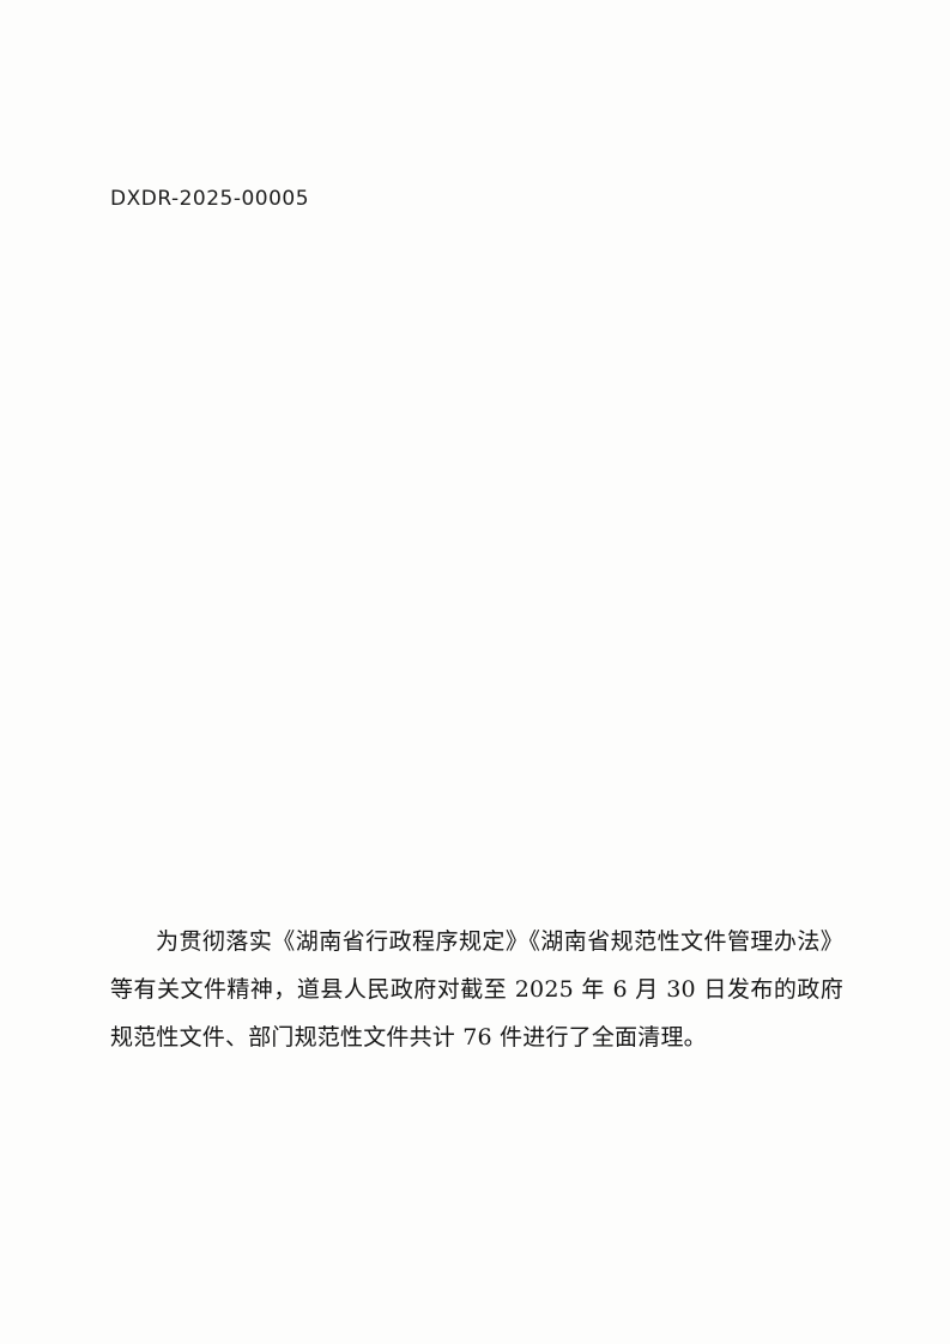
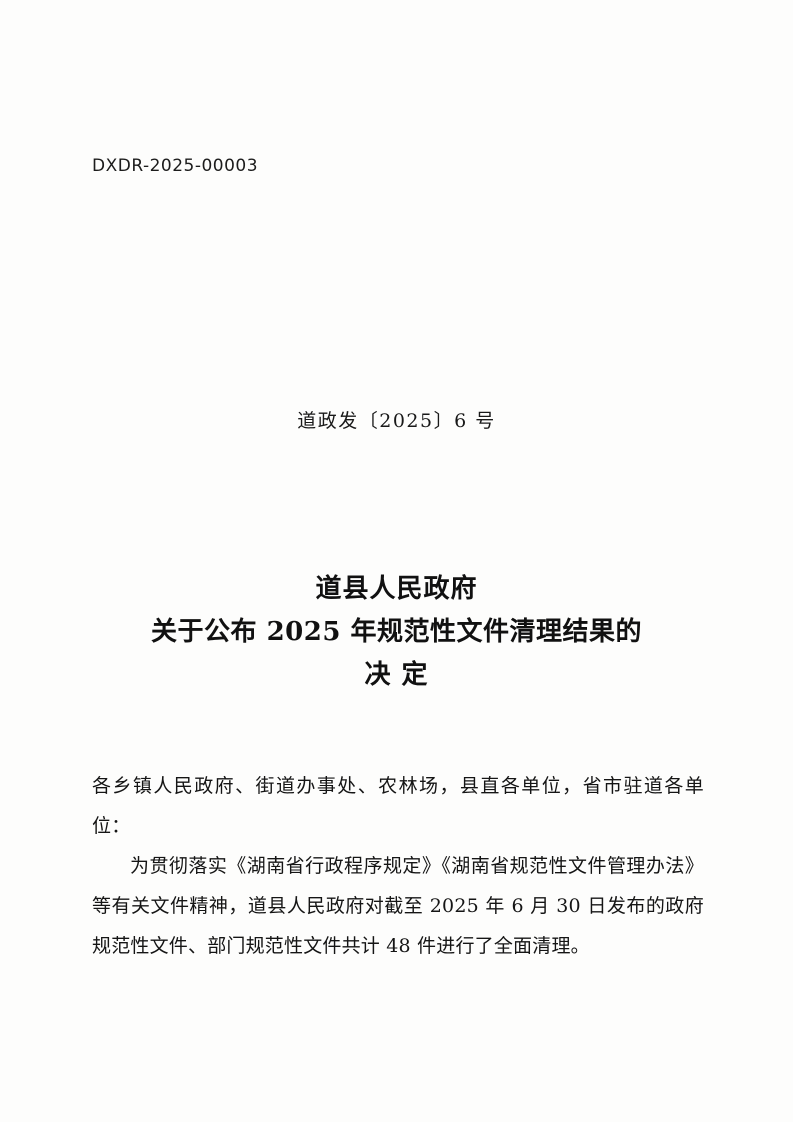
- DXDR-2025-00005
+ DXDR-2025-00003
+ 道政发〔2025〕6 号
+ 道县人民政府
+ 关于公布 2025 年规范性文件清理结果的
+ 决 定
+ 各乡镇人民政府、街道办事处、农林场，县直各单位，省市驻道各单位：
- 为贯彻落实《湖南省行政程序规定》《湖南省规范性文件管理办法》等有关文件精神，道县人民政府对截至 2025 年 6 月 30 日发布的政府规范性文件、部门规范性文件共计 76 件进行了全面清理。
+ 为贯彻落实《湖南省行政程序规定》《湖南省规范性文件管理办法》等有关文件精神，道县人民政府对截至 2025 年 6 月 30 日发布的政府规范性文件、部门规范性文件共计 48 件进行了全面清理。
